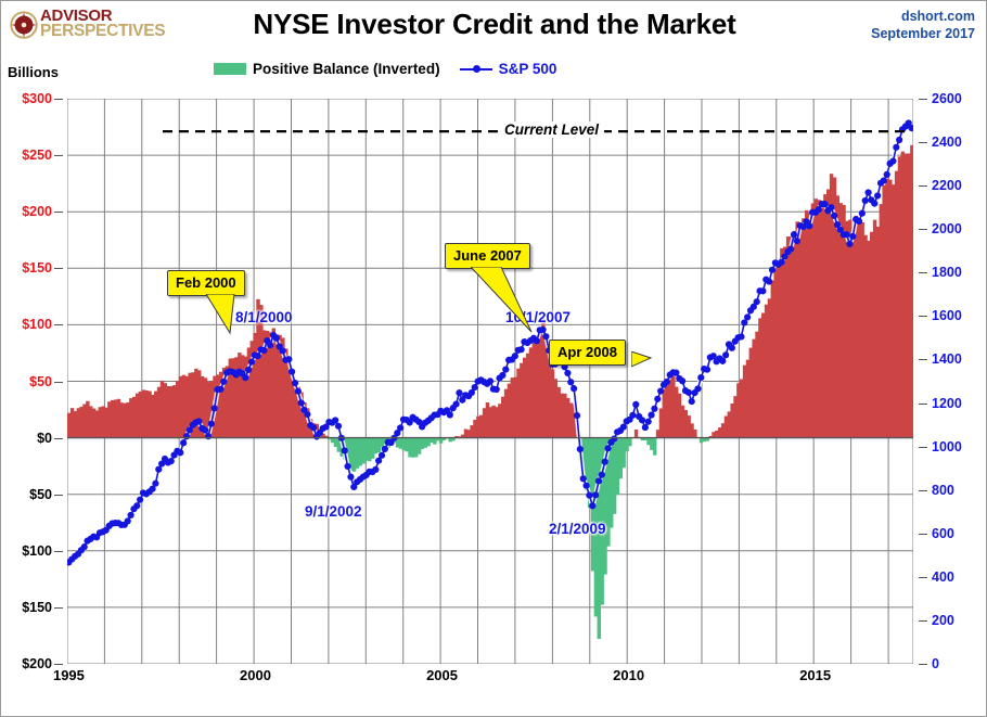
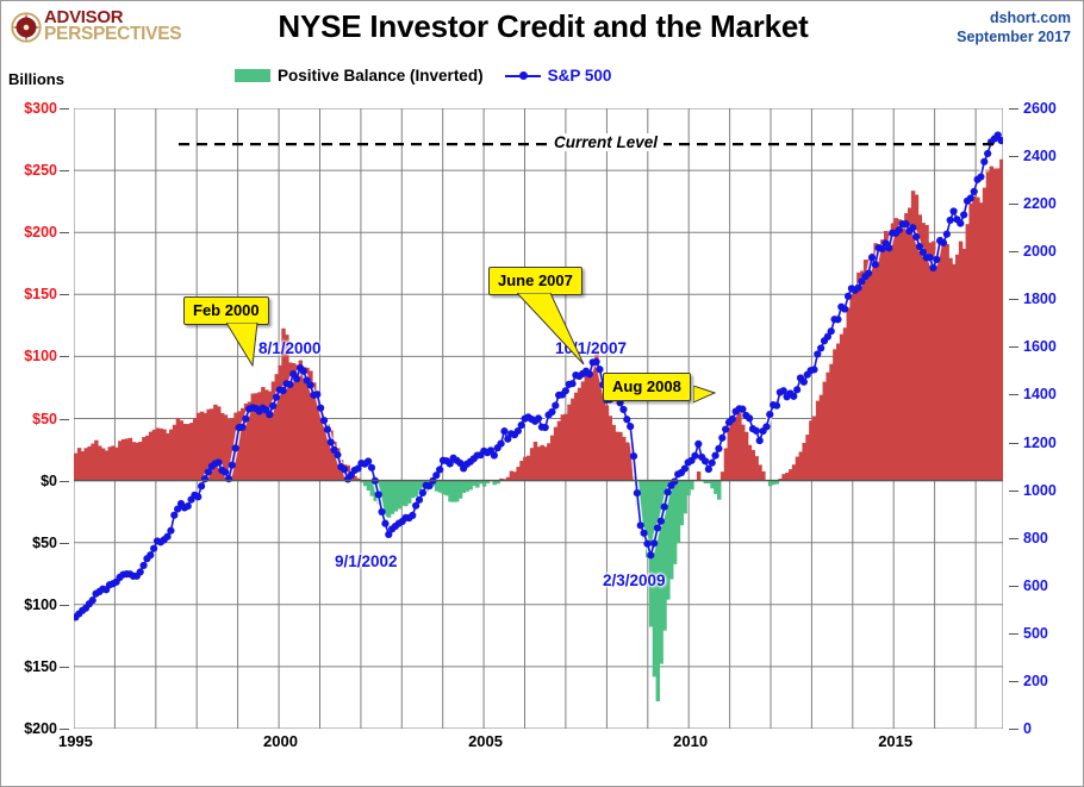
  ADVISOR
  PERSPECTIVES
  NYSE Investor Credit and the Market
  dshort.com
  September 2017
  Billions
  Positive Balance (Inverted)
  S&P 500
  $300
  $250
  $200
  $150
  $100
  $50
  $0
  $50
  $100
  $150
  $200
  0
  200
- 400
+ 500
  600
  800
  1000
  1200
  1400
  1600
  1800
  2000
  2200
  2400
  2600
  Current Level
  Feb 2000
  June 2007
- Apr 2008
+ Aug 2008
  8/1/2000
  9/1/2002
  11/2007
- 2/1/2009
+ 2/3/2009
  1995
  2000
  2005
  2010
  2015
